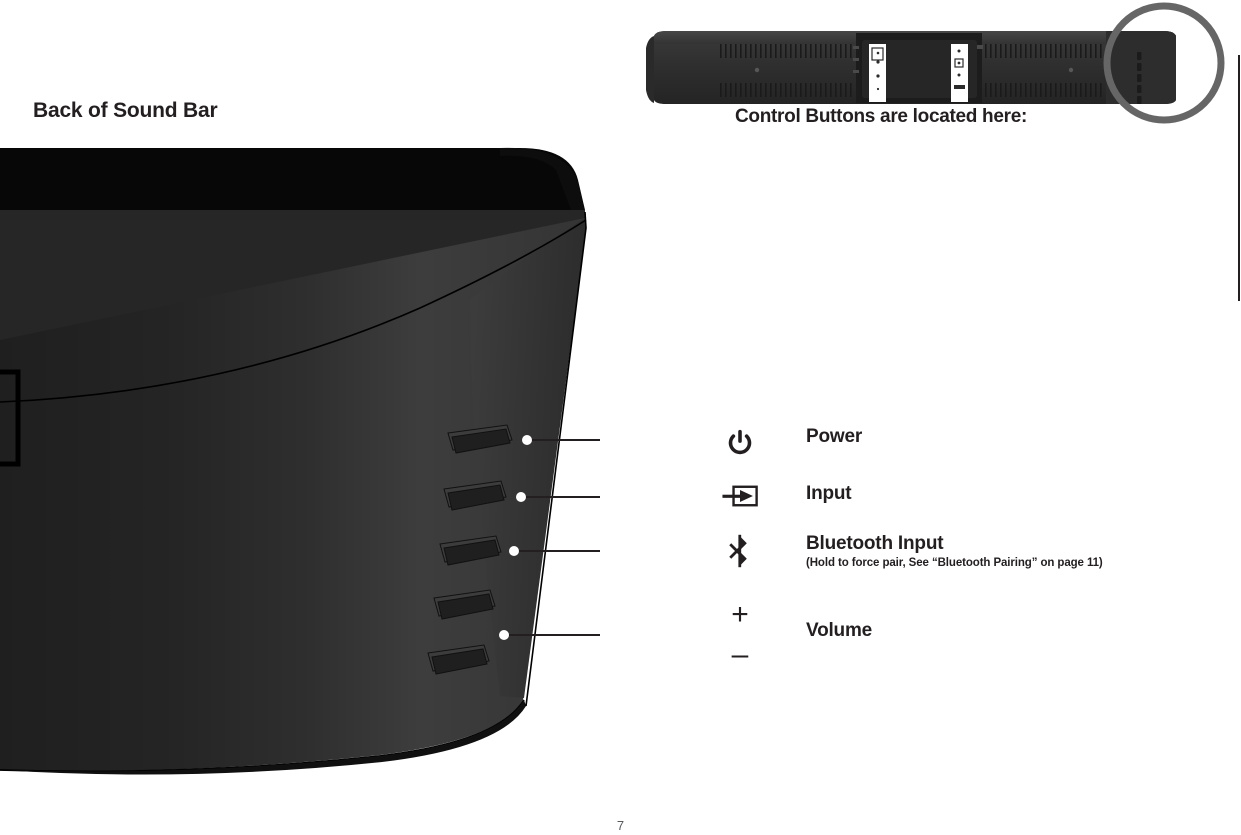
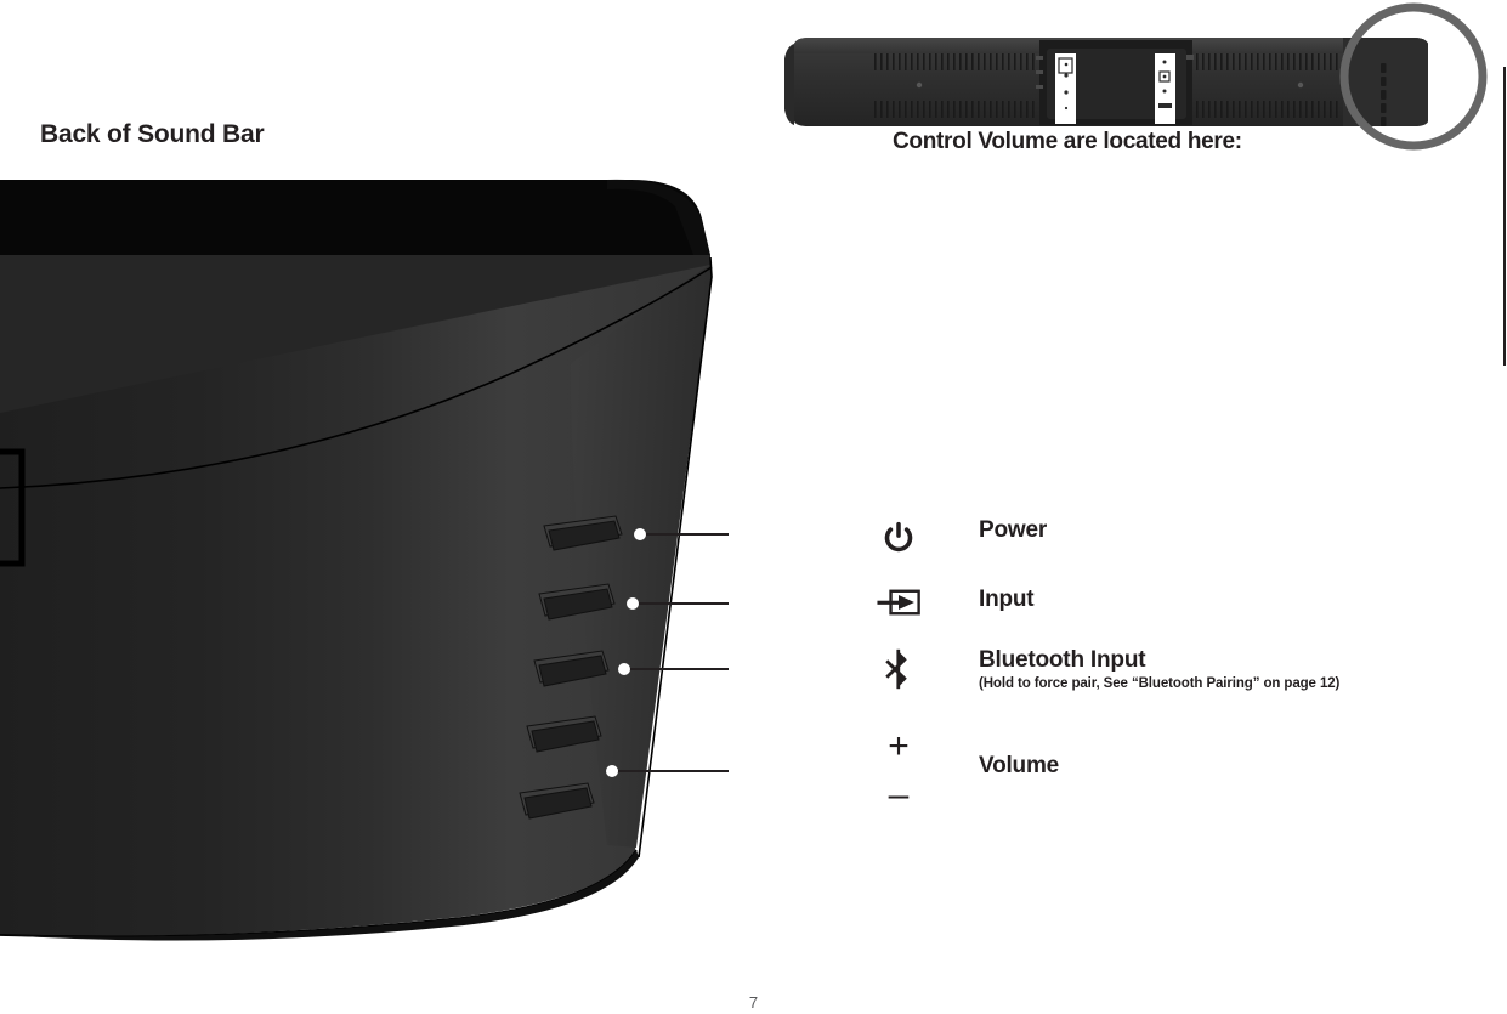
  Back of Sound Bar
- Control Buttons are located here:
+ Control Volume are located here:
  Power
  Input
  Bluetooth Input
- (Hold to force pair, See “Bluetooth Pairing” on page 11)
+ (Hold to force pair, See “Bluetooth Pairing” on page 12)
  +
  –
  Volume
  7
